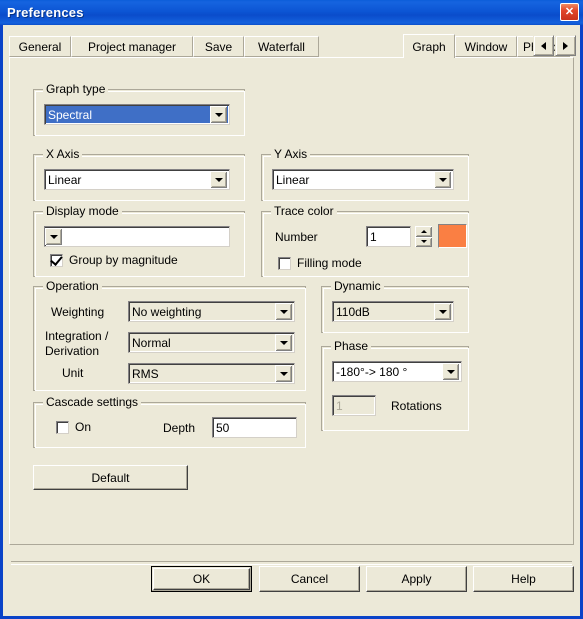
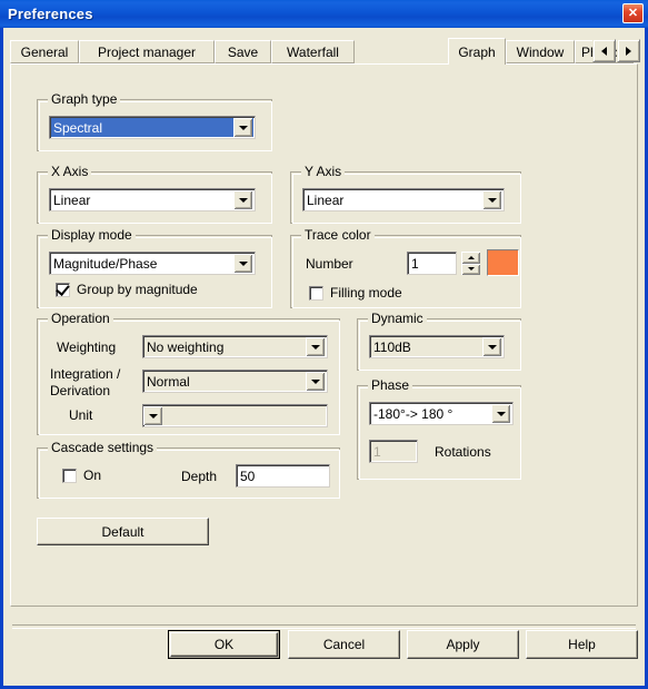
  Preferences
  ✕
  General
  Project manager
  Save
  Waterfall
  Graph
  Window
  Graph type
  Spectral
  X Axis
  Linear
  Y Axis
  Linear
  Display mode
+ Magnitude/Phase
  Group by magnitude
  Trace color
  Number
  1
  Filling mode
  Operation
  Weighting
  No weighting
  Integration /
  Derivation
  Normal
  Unit
- RMS
  Dynamic
  110dB
  Phase
  -180°-> 180 °
  1
  Rotations
  Cascade settings
  On
  Depth
  50
  Default
  OK
  Cancel
  Apply
  Help
